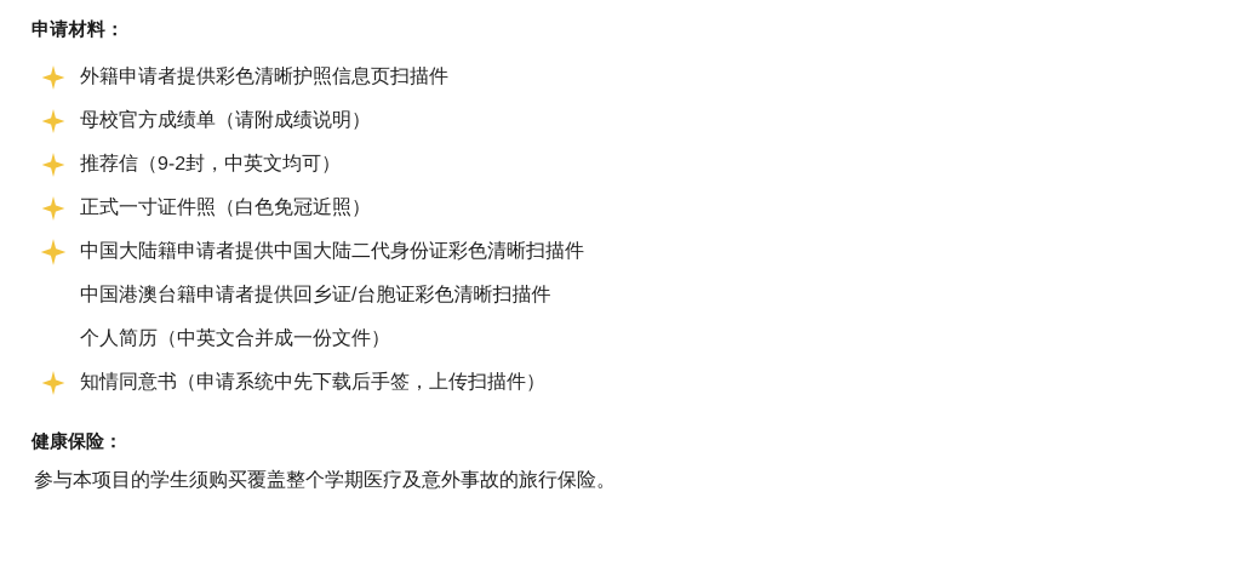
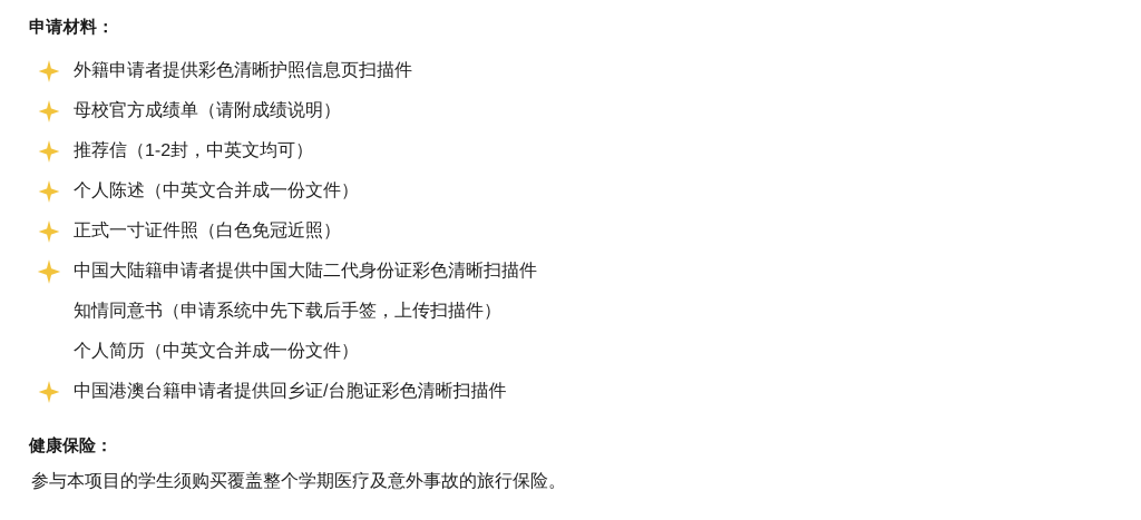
  申请材料：
  外籍申请者提供彩色清晰护照信息页扫描件
  母校官方成绩单（请附成绩说明）
- 推荐信（9-2封，中英文均可）
+ 推荐信（1-2封，中英文均可）
+ 个人陈述（中英文合并成一份文件）
  正式一寸证件照（白色免冠近照）
  中国大陆籍申请者提供中国大陆二代身份证彩色清晰扫描件
- 中国港澳台籍申请者提供回乡证/台胞证彩色清晰扫描件
+ 知情同意书（申请系统中先下载后手签，上传扫描件）
  个人简历（中英文合并成一份文件）
- 知情同意书（申请系统中先下载后手签，上传扫描件）
+ 中国港澳台籍申请者提供回乡证/台胞证彩色清晰扫描件
  健康保险：
  参与本项目的学生须购买覆盖整个学期医疗及意外事故的旅行保险。
